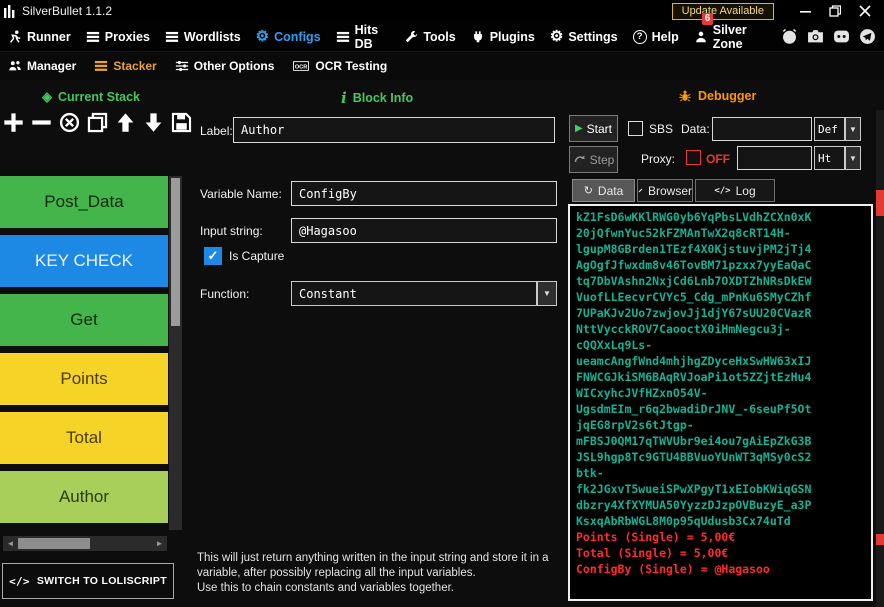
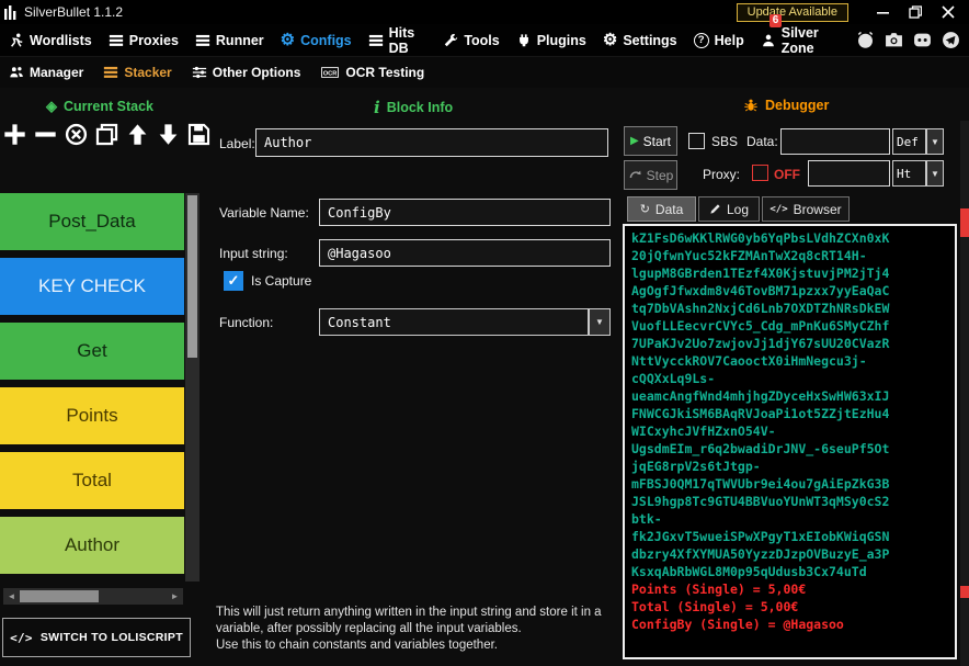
  SilverBullet 1.1.2
  Update Available
- Runner
+ Wordlists
  Proxies
- Wordlists
+ Runner
  ⚙
  Configs
  Hits DB
  Tools
  Plugins
  ⚙
  Settings
  ?
  Help
  6
  Silver Zone
  Manager
  Stacker
  Other Options
  OCR Testing
  ◈
  Current Stack
  i
  Block Info
  Debugger
  Label:
  Author
  Post_Data
  KEY CHECK
  Get
  Points
  Total
  Author
  ◄
  ►
  </>
  SWITCH TO LOLISCRIPT
  Variable Name:
  ConfigBy
  Input string:
  @Hagasoo
  ✓
  Is Capture
  Function:
  Constant
  ▼
  This will just return anything written in the input string and store it in a variable, after possibly replacing all the input variables.
  Use this to chain constants and variables together.
  ▶
  Start
  SBS
  Data:
  Def
  ▼
  Step
  Proxy:
  OFF
  Ht
  ▼
  ↻
  Data
- Browser
+ Log
  </>
- Log
+ Browser
  kZ1FsD6wKKlRWG0yb6YqPbsLVdhZCXn0xK
  20jQfwnYuc52kFZMAnTwX2q8cRT14H-
  lgupM8GBrden1TEzf4X0KjstuvjPM2jTj4
  AgOgfJfwxdm8v46TovBM71pzxx7yyEaQaC
  tq7DbVAshn2NxjCd6Lnb7OXDTZhNRsDkEW
  VuofLLEecvrCVYc5_Cdg_mPnKu6SMyCZhf
  7UPaKJv2Uo7zwjovJj1djY67sUU20CVazR
  NttVycckROV7CaooctX0iHmNegcu3j-
  cQQXxLq9Ls-
  ueamcAngfWnd4mhjhgZDyceHxSwHW63xIJ
  FNWCGJkiSM6BAqRVJoaPi1ot5ZZjtEzHu4
  WICxyhcJVfHZxnO54V-
  UgsdmEIm_r6q2bwadiDrJNV_-6seuPf5Ot
  jqEG8rpV2s6tJtgp-
  mFBSJ0QM17qTWVUbr9ei4ou7gAiEpZkG3B
  JSL9hgp8Tc9GTU4BBVuoYUnWT3qMSy0cS2
  btk-
  fk2JGxvT5wueiSPwXPgyT1xEIobKWiqGSN
  dbzry4XfXYMUA50YyzzDJzpOVBuzyE_a3P
  KsxqAbRbWGL8M0p95qUdusb3Cx74uTd
  Points (Single) = 5,00€
  Total (Single) = 5,00€
  ConfigBy (Single) = @Hagasoo
